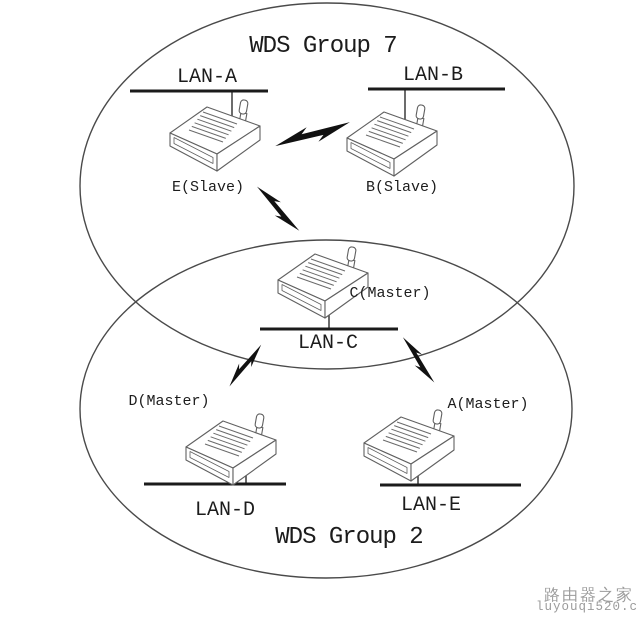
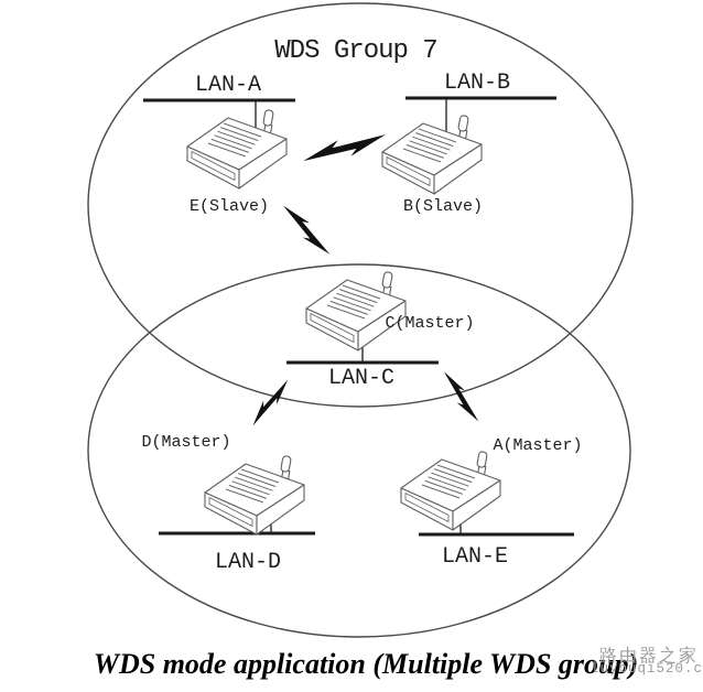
  WDS Group 7
- WDS Group 2
  LAN-A
  LAN-B
  LAN-C
  LAN-D
  LAN-E
  E(Slave)
  B(Slave)
  C(Master)
  D(Master)
  A(Master)
+ WDS mode application (Multiple WDS group)
  路由器之家
  luyouqi520.c
